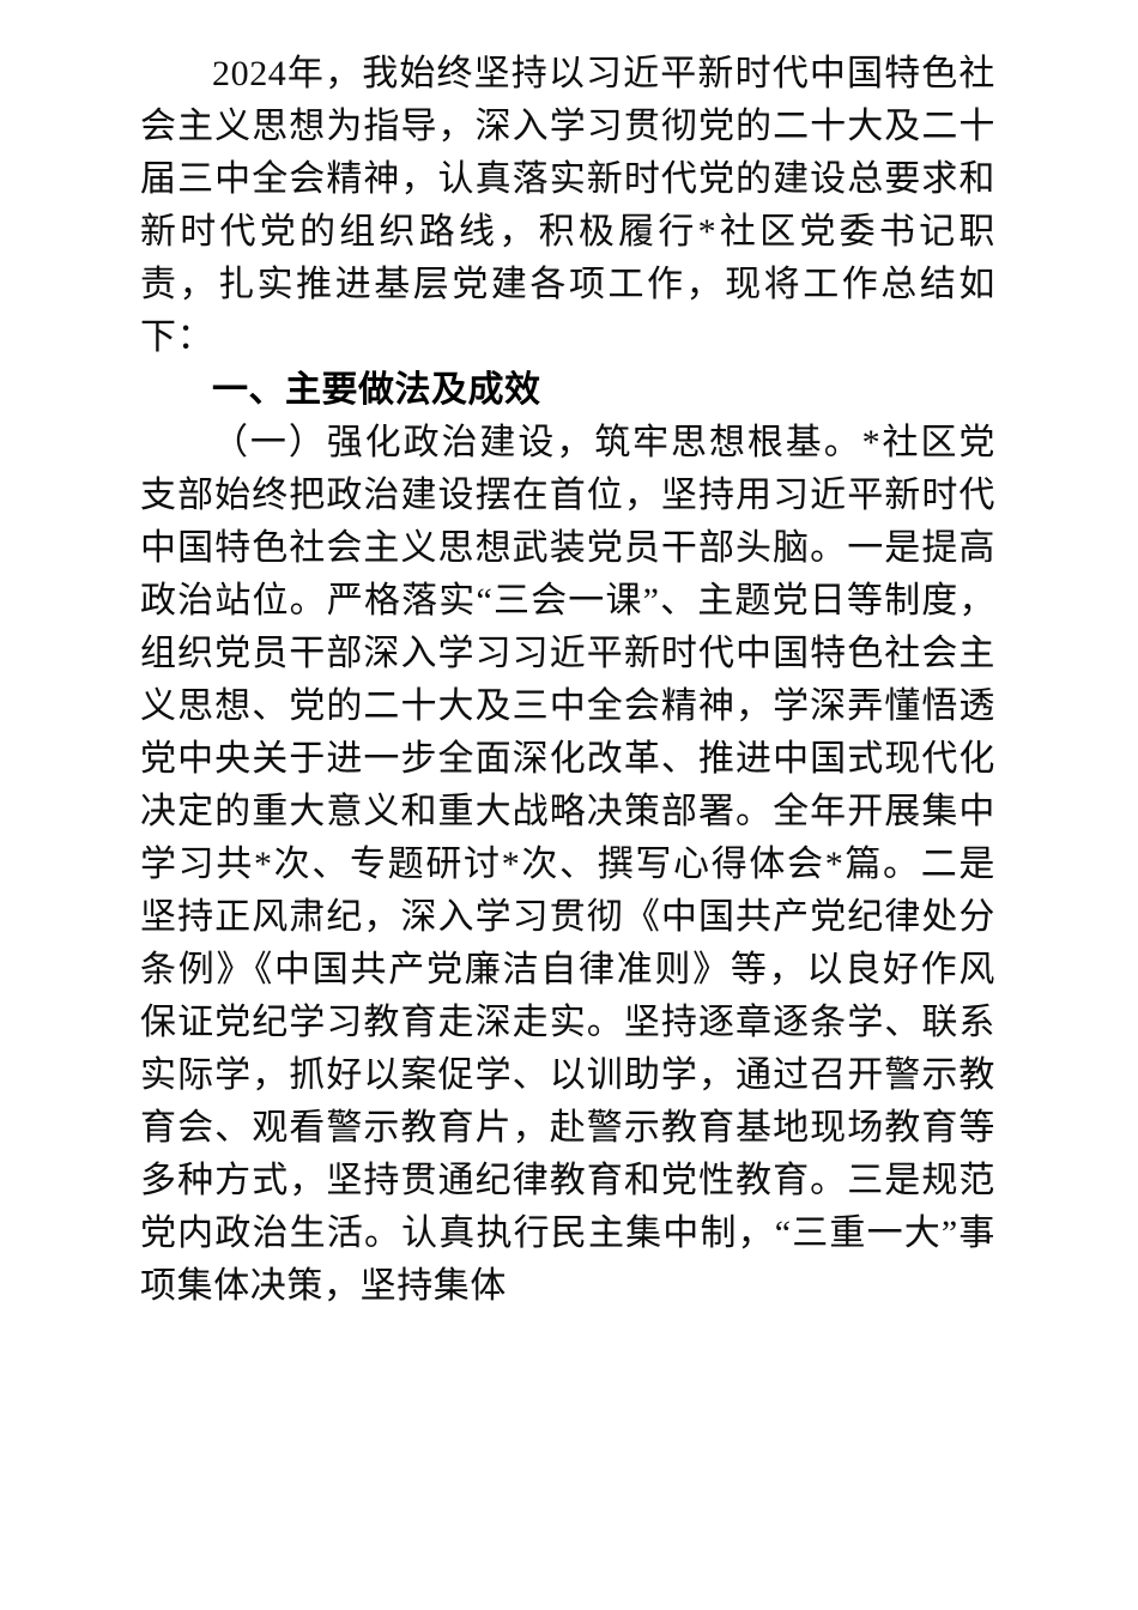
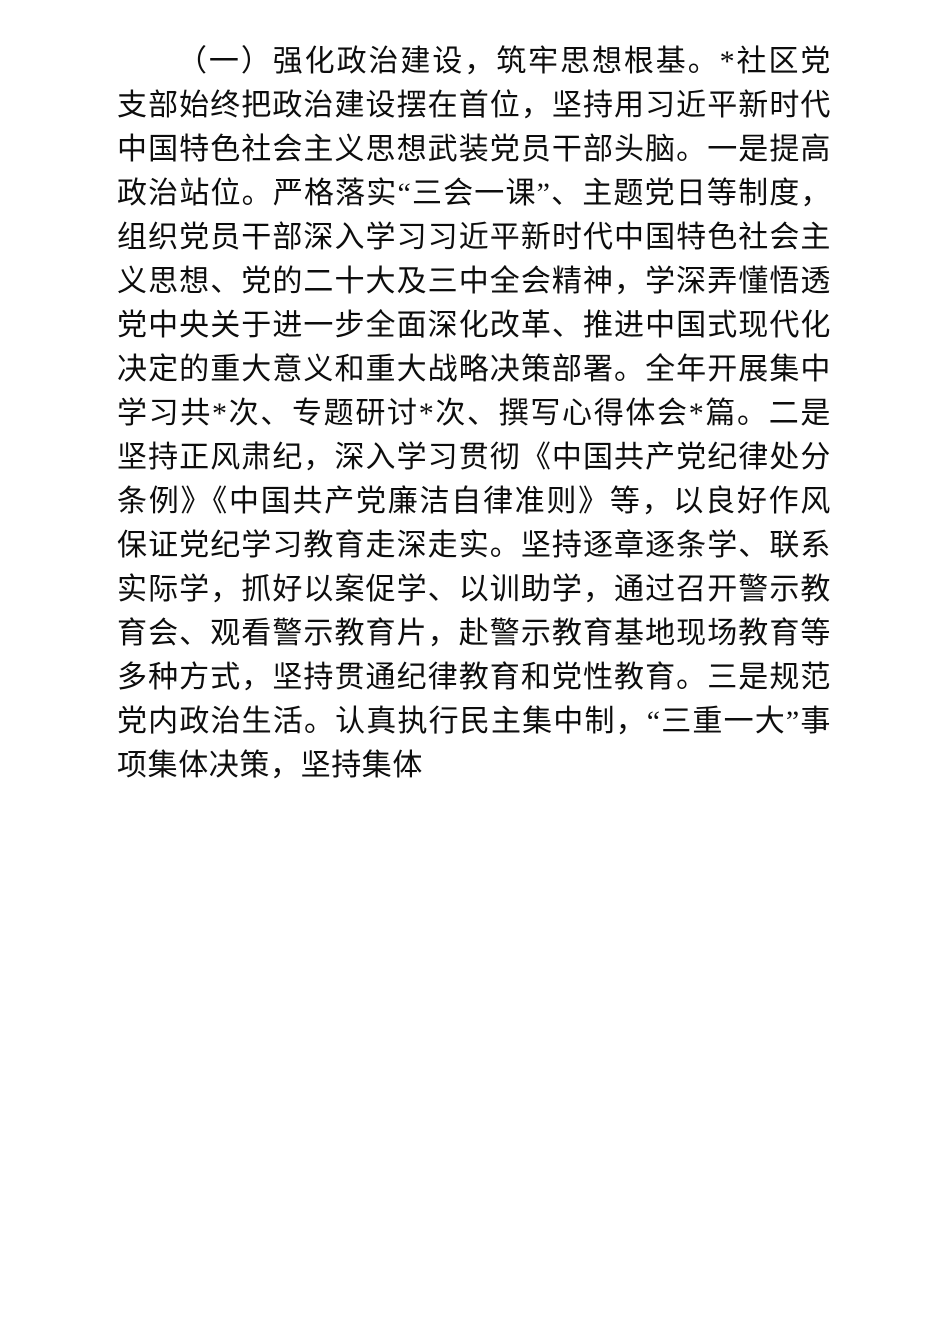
- 2024年，我始终坚持以习近平新时代中国特色社会主义思想为指导，深入学习贯彻党的二十大及二十届三中全会精神，认真落实新时代党的建设总要求和新时代党的组织路线，积极履行*社区党委书记职责，扎实推进基层党建各项工作，现将工作总结如下：
- 一、主要做法及成效
  （一）强化政治建设，筑牢思想根基。*社区党支部始终把政治建设摆在首位，坚持用习近平新时代中国特色社会主义思想武装党员干部头脑。一是提高政治站位。严格落实“三会一课”、主题党日等制度，组织党员干部深入学习习近平新时代中国特色社会主义思想、党的二十大及三中全会精神，学深弄懂悟透党中央关于进一步全面深化改革、推进中国式现代化决定的重大意义和重大战略决策部署。全年开展集中学习共*次、专题研讨*次、撰写心得体会*篇。二是坚持正风肃纪，深入学习贯彻《中国共产党纪律处分条例》《中国共产党廉洁自律准则》等，以良好作风保证党纪学习教育走深走实。坚持逐章逐条学、联系实际学，抓好以案促学、以训助学，通过召开警示教育会、观看警示教育片，赴警示教育基地现场教育等多种方式，坚持贯通纪律教育和党性教育。三是规范党内政治生活。认真执行民主集中制，“三重一大”事项集体决策，坚持集体
